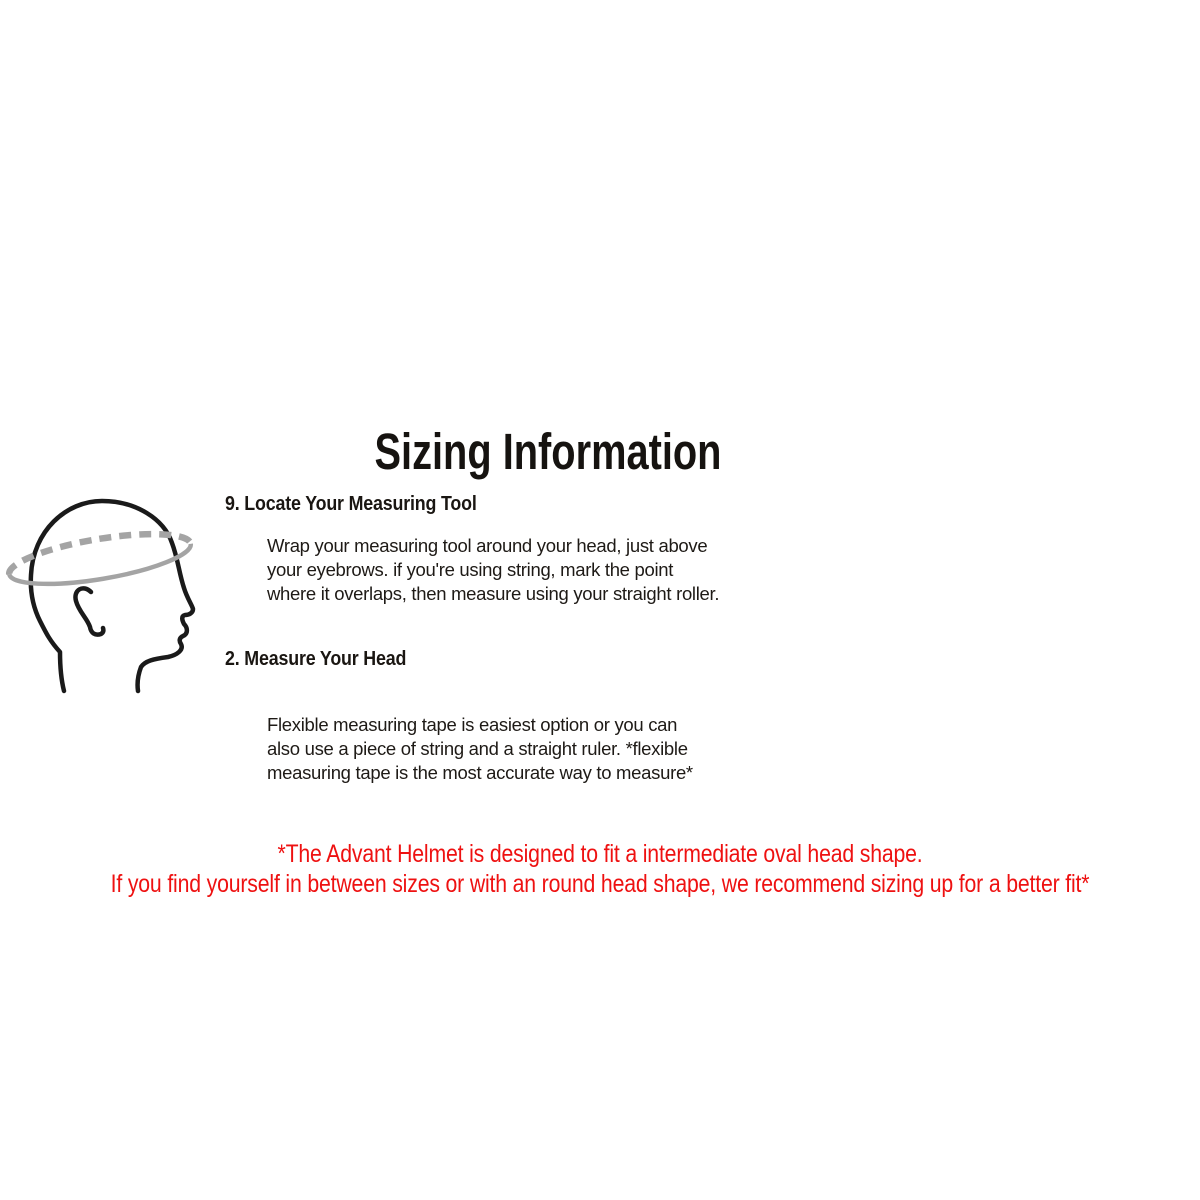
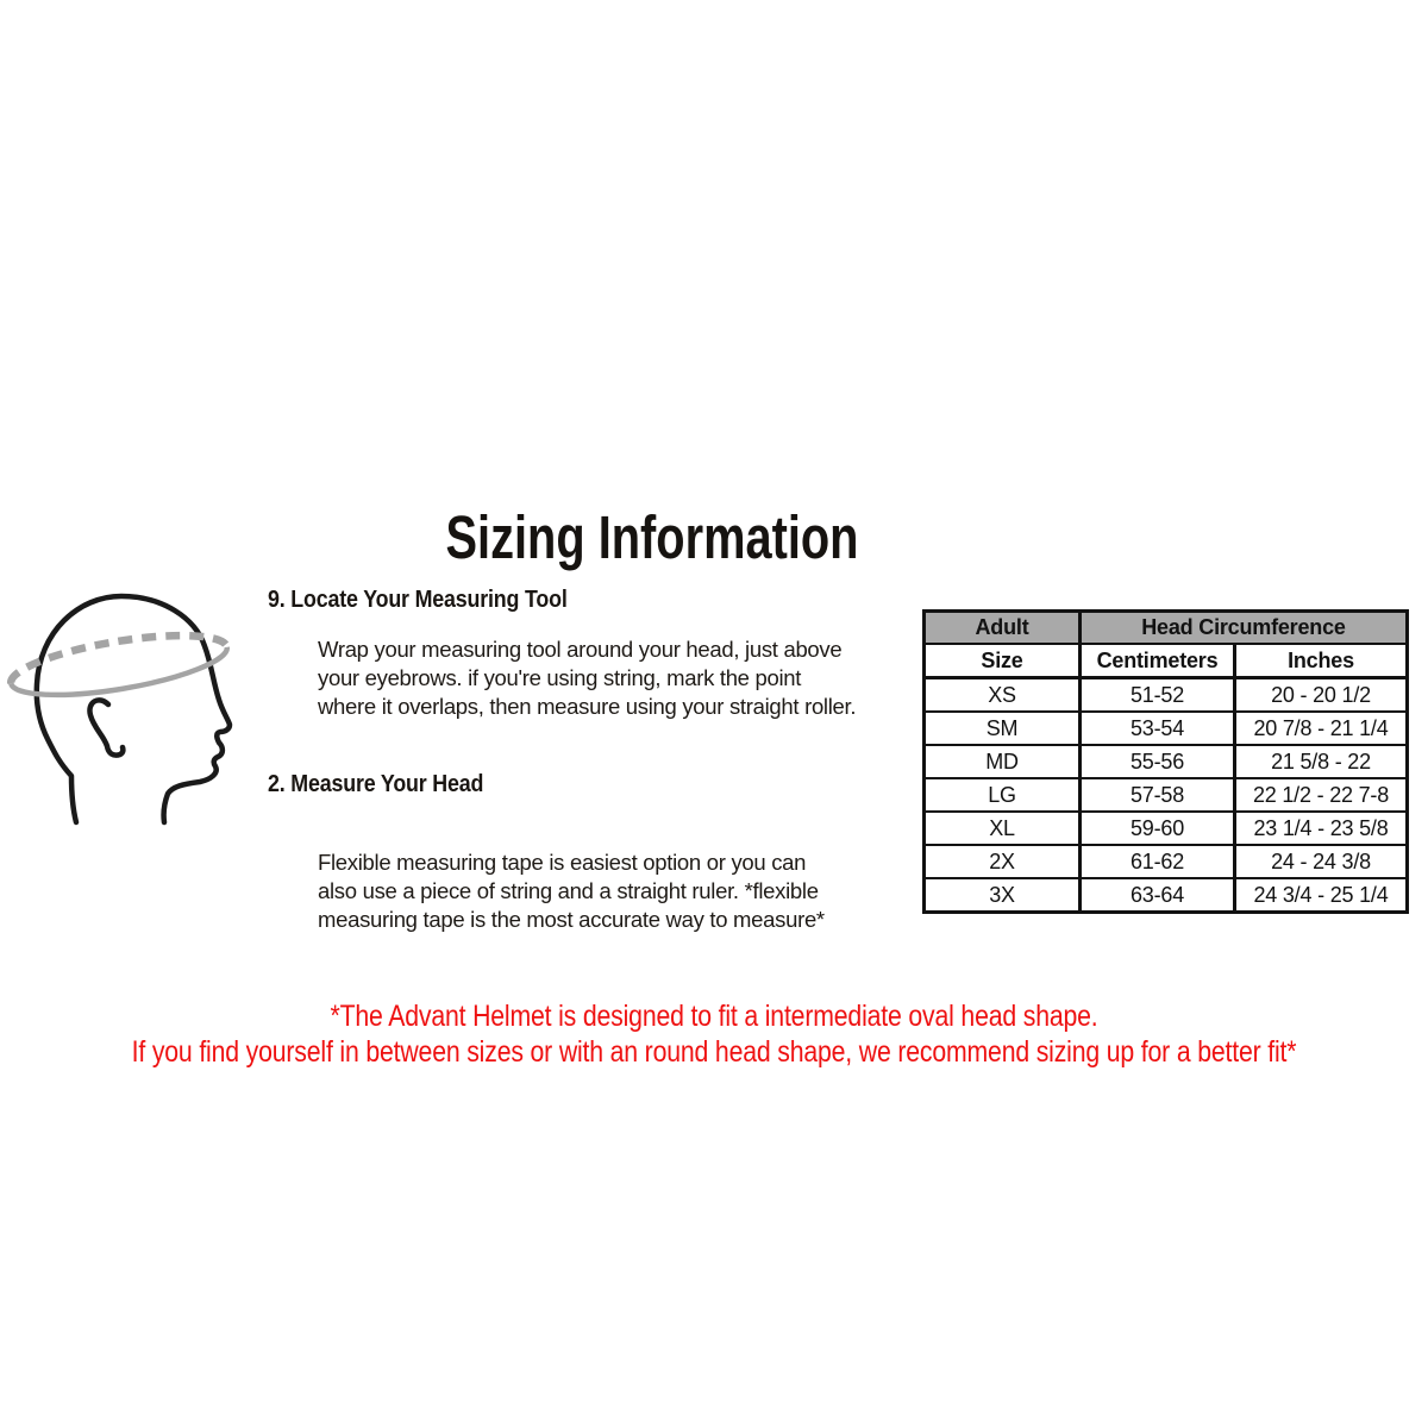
  Sizing Information
  9. Locate Your Measuring Tool
  Wrap your measuring tool around your head, just above
  your eyebrows. if you're using string, mark the point
  where it overlaps, then measure using your straight roller.
  2. Measure Your Head
  Flexible measuring tape is easiest option or you can
  also use a piece of string and a straight ruler. *flexible
  measuring tape is the most accurate way to measure*
+ Adult	Head Circumference
+ Size	Centimeters	Inches
+ XS	51-52	20 - 20 1/2
+ SM	53-54	20 7/8 - 21 1/4
+ MD	55-56	21 5/8 - 22
+ LG	57-58	22 1/2 - 22 7-8
+ XL	59-60	23 1/4 - 23 5/8
+ 2X	61-62	24 - 24 3/8
+ 3X	63-64	24 3/4 - 25 1/4
  *The Advant Helmet is designed to fit a intermediate oval head shape.
  If you find yourself in between sizes or with an round head shape, we recommend sizing up for a better fit*
